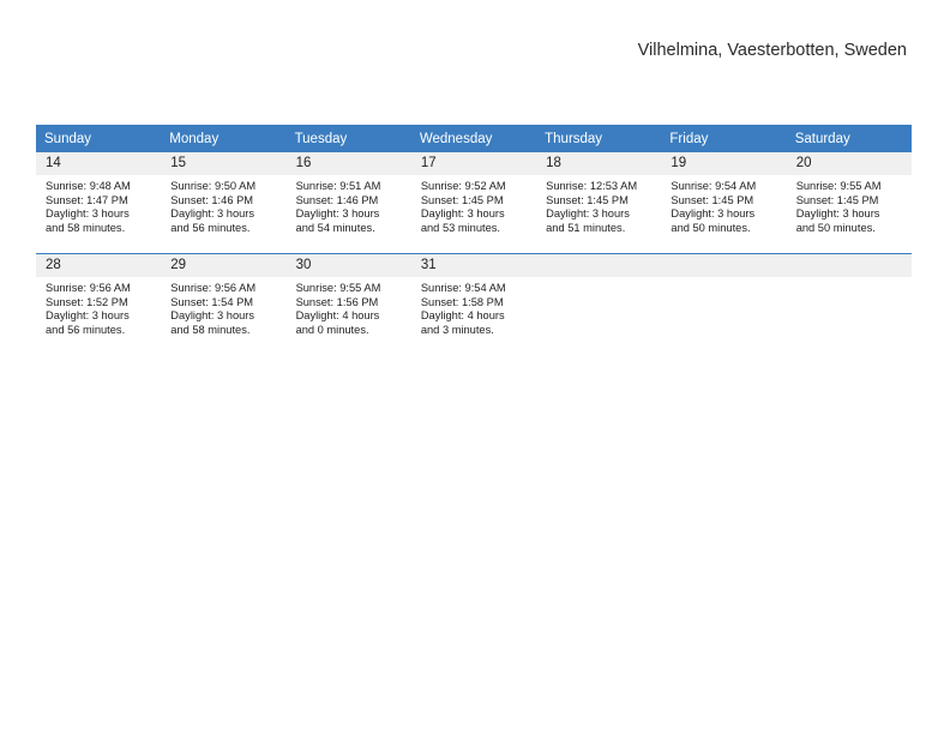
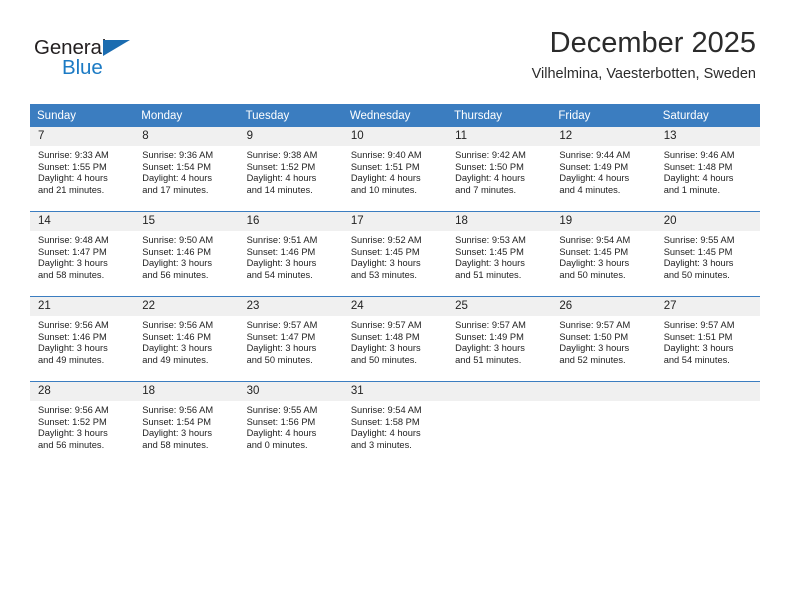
+ General
+ Blue
+ December 2025
  Vilhelmina, Vaesterbotten, Sweden
  Sunday	Monday	Tuesday	Wednesday	Thursday	Friday	Saturday
+ 7Sunrise: 9:33 AMSunset: 1:55 PMDaylight: 4 hoursand 21 minutes.	8Sunrise: 9:36 AMSunset: 1:54 PMDaylight: 4 hoursand 17 minutes.	9Sunrise: 9:38 AMSunset: 1:52 PMDaylight: 4 hoursand 14 minutes.	10Sunrise: 9:40 AMSunset: 1:51 PMDaylight: 4 hoursand 10 minutes.	11Sunrise: 9:42 AMSunset: 1:50 PMDaylight: 4 hoursand 7 minutes.	12Sunrise: 9:44 AMSunset: 1:49 PMDaylight: 4 hoursand 4 minutes.	13Sunrise: 9:46 AMSunset: 1:48 PMDaylight: 4 hoursand 1 minute.
- 14Sunrise: 9:48 AMSunset: 1:47 PMDaylight: 3 hoursand 58 minutes.	15Sunrise: 9:50 AMSunset: 1:46 PMDaylight: 3 hoursand 56 minutes.	16Sunrise: 9:51 AMSunset: 1:46 PMDaylight: 3 hoursand 54 minutes.	17Sunrise: 9:52 AMSunset: 1:45 PMDaylight: 3 hoursand 53 minutes.	18Sunrise: 12:53 AMSunset: 1:45 PMDaylight: 3 hoursand 51 minutes.	19Sunrise: 9:54 AMSunset: 1:45 PMDaylight: 3 hoursand 50 minutes.	20Sunrise: 9:55 AMSunset: 1:45 PMDaylight: 3 hoursand 50 minutes.
+ 14Sunrise: 9:48 AMSunset: 1:47 PMDaylight: 3 hoursand 58 minutes.	15Sunrise: 9:50 AMSunset: 1:46 PMDaylight: 3 hoursand 56 minutes.	16Sunrise: 9:51 AMSunset: 1:46 PMDaylight: 3 hoursand 54 minutes.	17Sunrise: 9:52 AMSunset: 1:45 PMDaylight: 3 hoursand 53 minutes.	18Sunrise: 9:53 AMSunset: 1:45 PMDaylight: 3 hoursand 51 minutes.	19Sunrise: 9:54 AMSunset: 1:45 PMDaylight: 3 hoursand 50 minutes.	20Sunrise: 9:55 AMSunset: 1:45 PMDaylight: 3 hoursand 50 minutes.
+ 21Sunrise: 9:56 AMSunset: 1:46 PMDaylight: 3 hoursand 49 minutes.	22Sunrise: 9:56 AMSunset: 1:46 PMDaylight: 3 hoursand 49 minutes.	23Sunrise: 9:57 AMSunset: 1:47 PMDaylight: 3 hoursand 50 minutes.	24Sunrise: 9:57 AMSunset: 1:48 PMDaylight: 3 hoursand 50 minutes.	25Sunrise: 9:57 AMSunset: 1:49 PMDaylight: 3 hoursand 51 minutes.	26Sunrise: 9:57 AMSunset: 1:50 PMDaylight: 3 hoursand 52 minutes.	27Sunrise: 9:57 AMSunset: 1:51 PMDaylight: 3 hoursand 54 minutes.
- 28Sunrise: 9:56 AMSunset: 1:52 PMDaylight: 3 hoursand 56 minutes.	29Sunrise: 9:56 AMSunset: 1:54 PMDaylight: 3 hoursand 58 minutes.	30Sunrise: 9:55 AMSunset: 1:56 PMDaylight: 4 hoursand 0 minutes.	31Sunrise: 9:54 AMSunset: 1:58 PMDaylight: 4 hoursand 3 minutes.
+ 28Sunrise: 9:56 AMSunset: 1:52 PMDaylight: 3 hoursand 56 minutes.	18Sunrise: 9:56 AMSunset: 1:54 PMDaylight: 3 hoursand 58 minutes.	30Sunrise: 9:55 AMSunset: 1:56 PMDaylight: 4 hoursand 0 minutes.	31Sunrise: 9:54 AMSunset: 1:58 PMDaylight: 4 hoursand 3 minutes.
